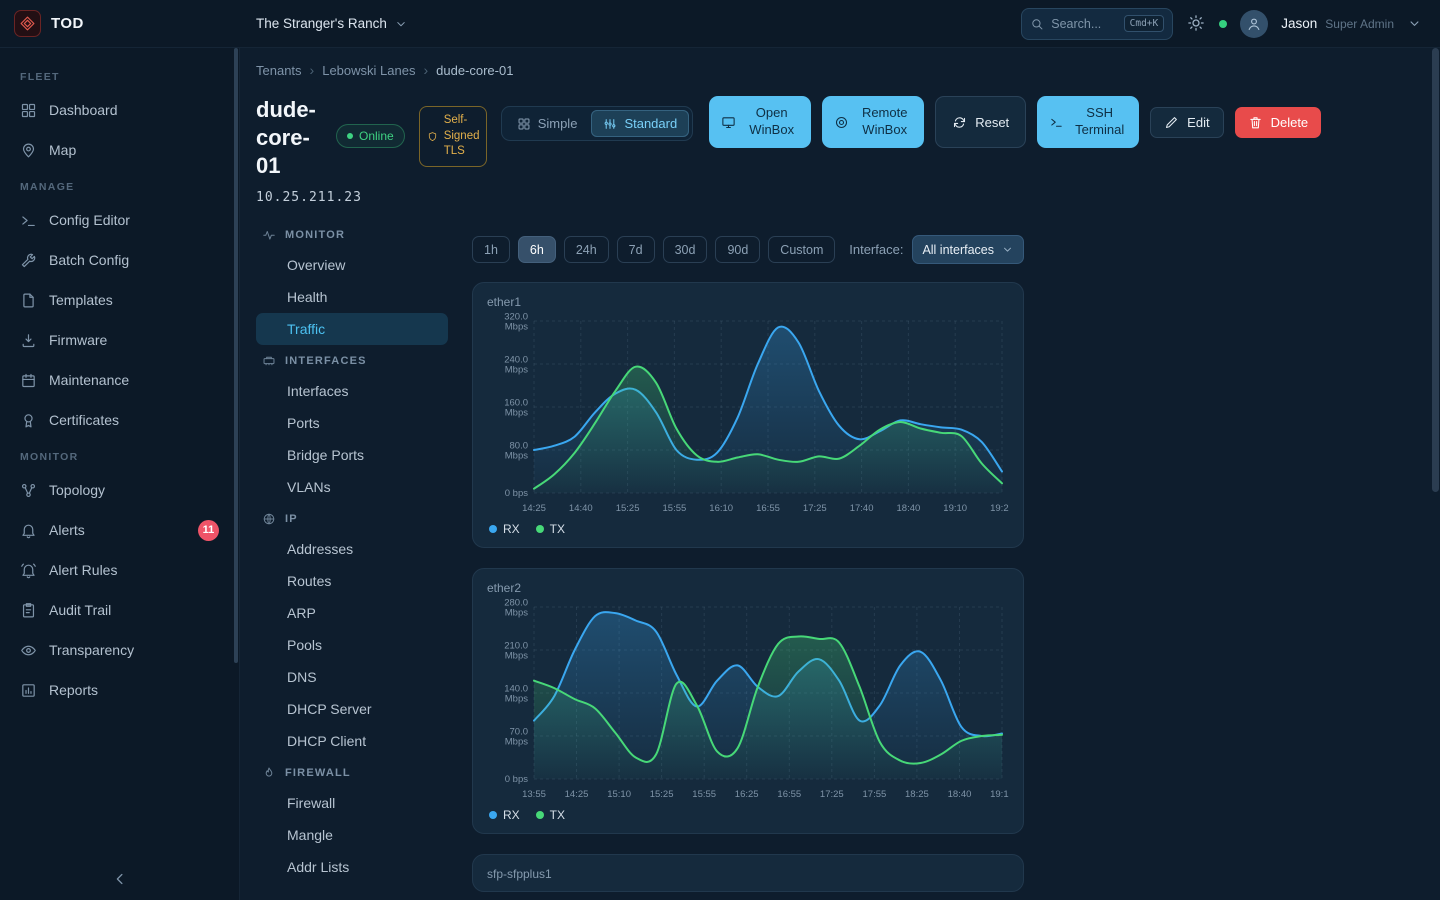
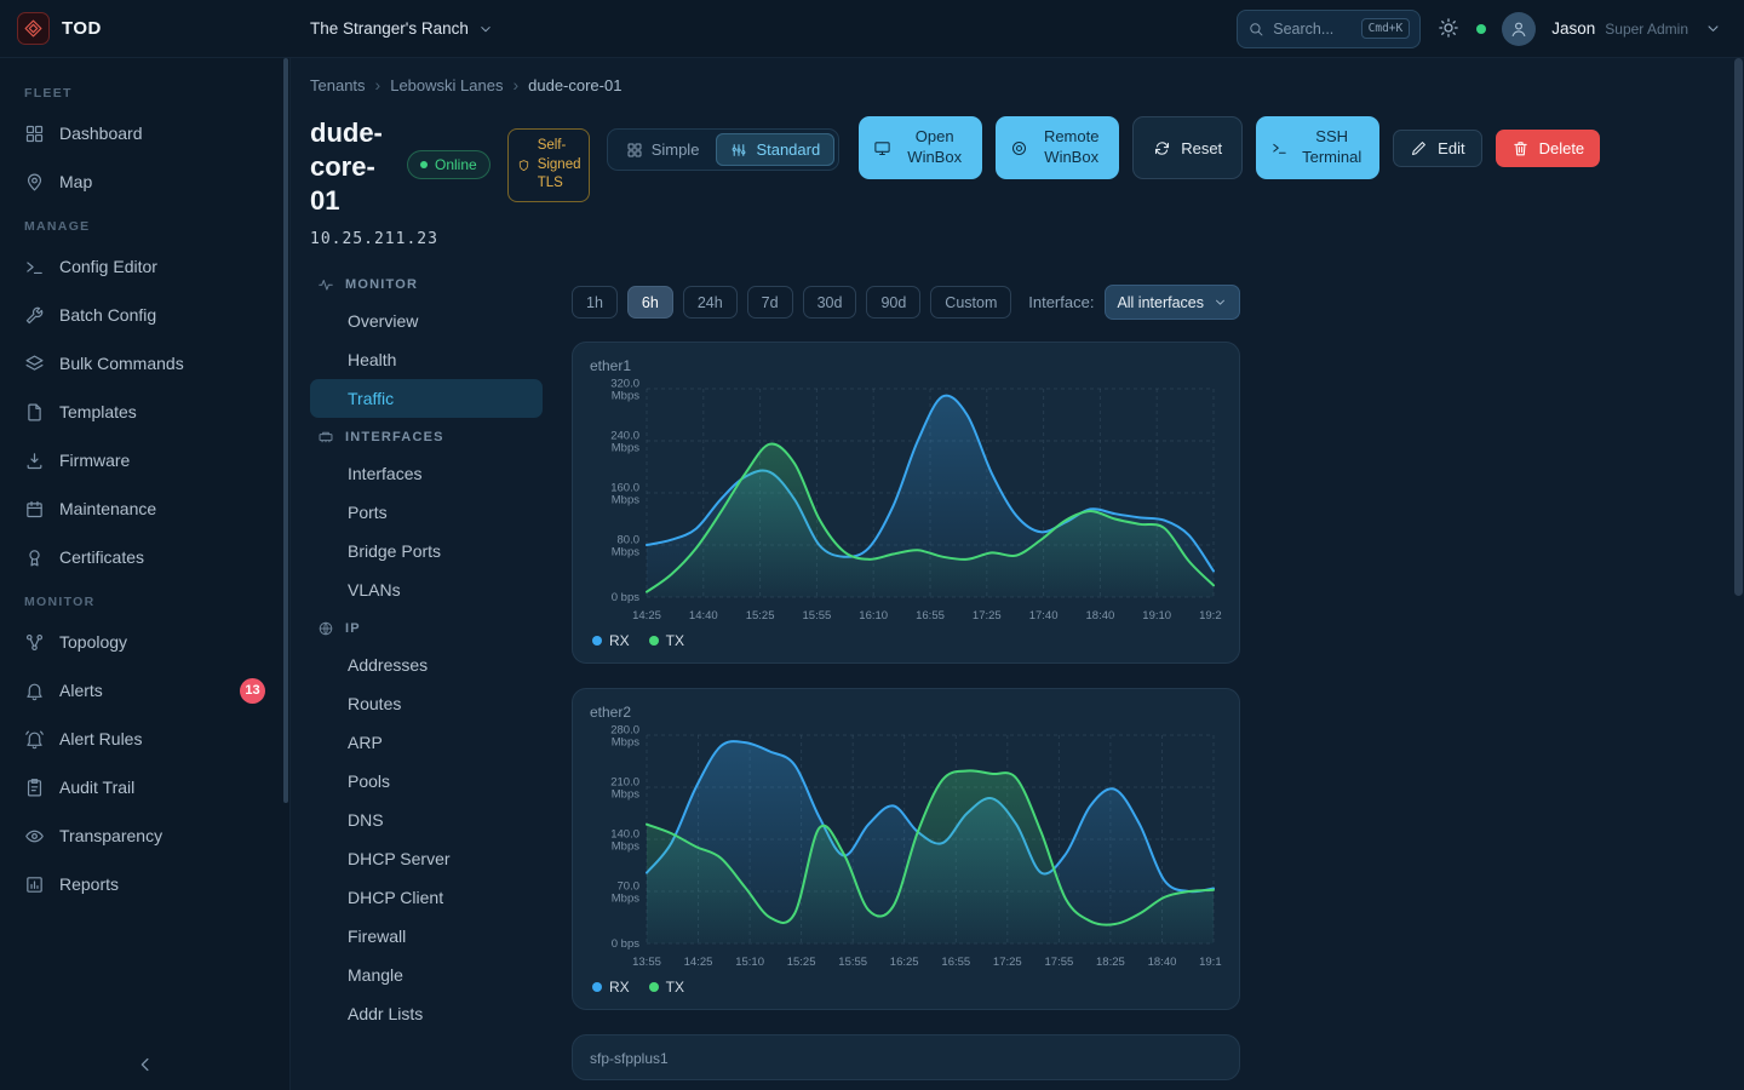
  TOD
  The Stranger's Ranch
  Search...
  Cmd+K
  Jason
  Super Admin
  FLEET
  Dashboard
  Map
  MANAGE
  Config Editor
  Batch Config
+ Bulk Commands
  Templates
  Firmware
  Maintenance
  Certificates
  MONITOR
  Topology
  Alerts
- 11
+ 13
  Alert Rules
  Audit Trail
  Transparency
  Reports
  Tenants
  ›
  Lebowski Lanes
  ›
  dude-core-01
  dude-core-01
  10.25.211.23
  Online
  Self-Signed TLS
  Simple
  Standard
  Open WinBox
  Remote WinBox
  Reset
  SSH Terminal
  Edit
  Delete
  MONITOR
  Overview
  Health
  Traffic
  INTERFACES
  Interfaces
  Ports
  Bridge Ports
  VLANs
  IP
  Addresses
  Routes
  ARP
  Pools
  DNS
  DHCP Server
  DHCP Client
- FIREWALL
  Firewall
  Mangle
  Addr Lists
  1h
  6h
  24h
  7d
  30d
  90d
  Custom
  Interface:
  All interfaces
  ether1
  320.0
  Mbps
  240.0
  Mbps
  160.0
  Mbps
  80.0
  Mbps
  0 bps
  14:25
  14:40
  15:25
  15:55
  16:10
  16:55
  17:25
  17:40
  18:40
  19:10
  19:2
  RX
  TX
  ether2
  280.0
  Mbps
  210.0
  Mbps
  140.0
  Mbps
  70.0
  Mbps
  0 bps
  13:55
  14:25
  15:10
  15:25
  15:55
  16:25
  16:55
  17:25
  17:55
  18:25
  18:40
  19:1
  RX
  TX
  sfp-sfpplus1
